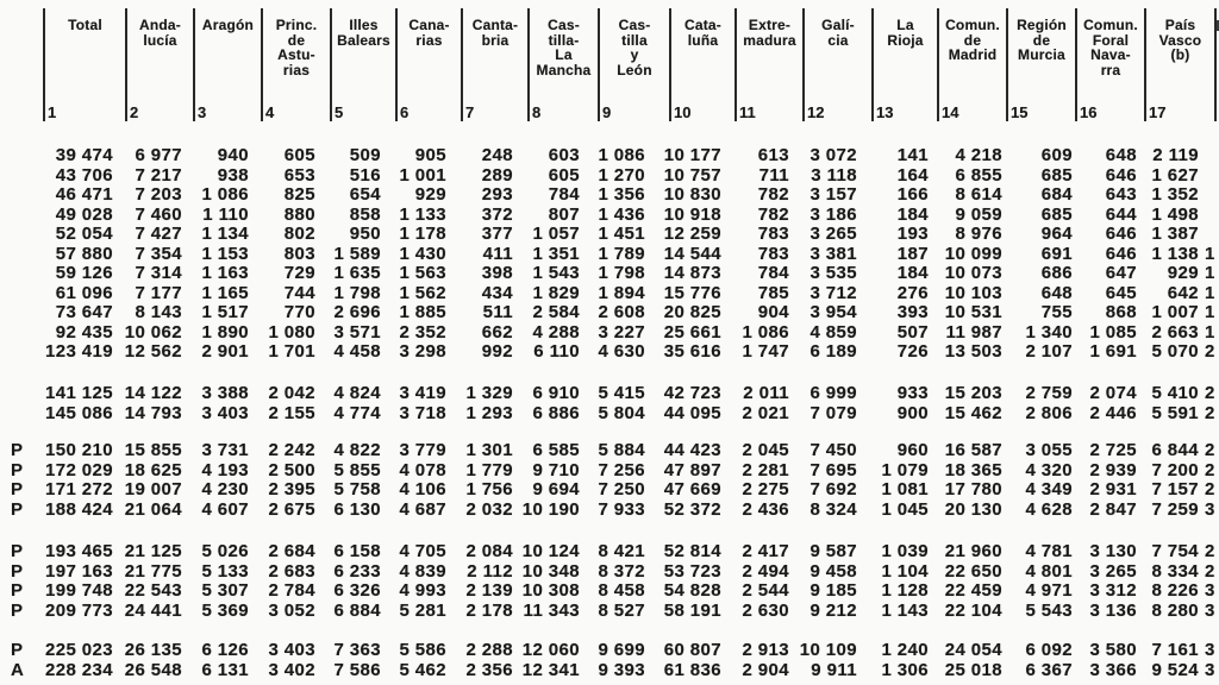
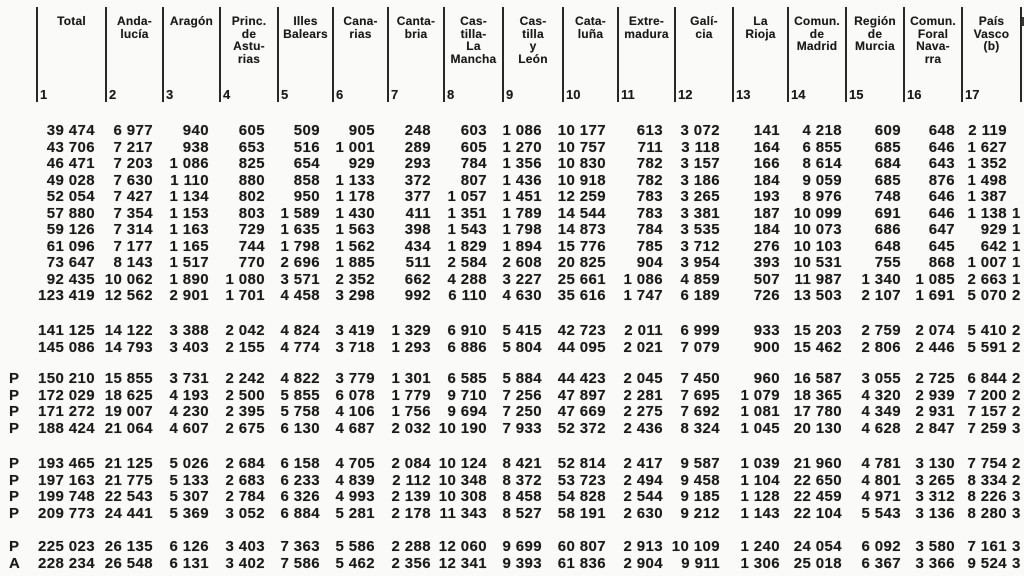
  Total
  1
  Anda-
  lucía
  2
  Aragón
  3
  Princ.
  de
  Astu-
  rias
  4
  Illes
  Balears
  5
  Cana-
  rias
  6
  Canta-
  bria
  7
  Cas-
  tilla-
  La
  Mancha
  8
  Cas-
  tilla
  y
  León
  9
  Cata-
  luña
  10
  Extre-
  madura
  11
  Galí-
  cia
  12
  La
  Rioja
  13
  Comun.
  de
  Madrid
  14
  Región
  de
  Murcia
  15
  Comun.
  Foral
  Nava-
  rra
  16
  País
  Vasco
  (b)
  17
  39 474
  6 977
  940
  605
  509
  905
  248
  603
  1 086
  10 177
  613
  3 072
  141
  4 218
  609
  648
  2 119
  43 706
  7 217
  938
  653
  516
  1 001
  289
  605
  1 270
  10 757
  711
  3 118
  164
  6 855
  685
  646
  1 627
  46 471
  7 203
  1 086
  825
  654
  929
  293
  784
  1 356
  10 830
  782
  3 157
  166
  8 614
  684
  643
  1 352
  49 028
- 7 460
+ 7 630
  1 110
  880
  858
  1 133
  372
  807
  1 436
  10 918
  782
  3 186
  184
  9 059
  685
- 644
+ 876
  1 498
  52 054
  7 427
  1 134
  802
  950
  1 178
  377
  1 057
  1 451
  12 259
  783
  3 265
  193
  8 976
- 964
+ 748
  646
  1 387
  57 880
  7 354
  1 153
  803
  1 589
  1 430
  411
  1 351
  1 789
  14 544
  783
  3 381
  187
  10 099
  691
  646
  1 138
  1
  59 126
  7 314
  1 163
  729
  1 635
  1 563
  398
  1 543
  1 798
  14 873
  784
  3 535
  184
  10 073
  686
  647
  929
  1
  61 096
  7 177
  1 165
  744
  1 798
  1 562
  434
  1 829
  1 894
  15 776
  785
  3 712
  276
  10 103
  648
  645
  642
  1
  73 647
  8 143
  1 517
  770
  2 696
  1 885
  511
  2 584
  2 608
  20 825
  904
  3 954
  393
  10 531
  755
  868
  1 007
  1
  92 435
  10 062
  1 890
  1 080
  3 571
  2 352
  662
  4 288
  3 227
  25 661
  1 086
  4 859
  507
  11 987
  1 340
  1 085
  2 663
  1
  123 419
  12 562
  2 901
  1 701
  4 458
  3 298
  992
  6 110
  4 630
  35 616
  1 747
  6 189
  726
  13 503
  2 107
  1 691
  5 070
  2
  141 125
  14 122
  3 388
  2 042
  4 824
  3 419
  1 329
  6 910
  5 415
  42 723
  2 011
  6 999
  933
  15 203
  2 759
  2 074
  5 410
  2
  145 086
  14 793
  3 403
  2 155
  4 774
  3 718
  1 293
  6 886
  5 804
  44 095
  2 021
  7 079
  900
  15 462
  2 806
  2 446
  5 591
  2
  P
  150 210
  15 855
  3 731
  2 242
  4 822
  3 779
  1 301
  6 585
  5 884
  44 423
  2 045
  7 450
  960
  16 587
  3 055
  2 725
  6 844
  2
  P
  172 029
  18 625
  4 193
  2 500
  5 855
- 4 078
+ 6 078
  1 779
  9 710
  7 256
  47 897
  2 281
  7 695
  1 079
  18 365
  4 320
  2 939
  7 200
  2
  P
  171 272
  19 007
  4 230
  2 395
  5 758
  4 106
  1 756
  9 694
  7 250
  47 669
  2 275
  7 692
  1 081
  17 780
  4 349
  2 931
  7 157
  2
  P
  188 424
  21 064
  4 607
  2 675
  6 130
  4 687
  2 032
  10 190
  7 933
  52 372
  2 436
  8 324
  1 045
  20 130
  4 628
  2 847
  7 259
  3
  P
  193 465
  21 125
  5 026
  2 684
  6 158
  4 705
  2 084
  10 124
  8 421
  52 814
  2 417
  9 587
  1 039
  21 960
  4 781
  3 130
  7 754
  2
  P
  197 163
  21 775
  5 133
  2 683
  6 233
  4 839
  2 112
  10 348
  8 372
  53 723
  2 494
  9 458
  1 104
  22 650
  4 801
  3 265
  8 334
  2
  P
  199 748
  22 543
  5 307
  2 784
  6 326
  4 993
  2 139
  10 308
  8 458
  54 828
  2 544
  9 185
  1 128
  22 459
  4 971
  3 312
  8 226
  3
  P
  209 773
  24 441
  5 369
  3 052
  6 884
  5 281
  2 178
  11 343
  8 527
  58 191
  2 630
  9 212
  1 143
  22 104
  5 543
  3 136
  8 280
  3
  P
  225 023
  26 135
  6 126
  3 403
  7 363
  5 586
  2 288
  12 060
  9 699
  60 807
  2 913
  10 109
  1 240
  24 054
  6 092
  3 580
  7 161
  3
  A
  228 234
  26 548
  6 131
  3 402
  7 586
  5 462
  2 356
  12 341
  9 393
  61 836
  2 904
  9 911
  1 306
  25 018
  6 367
  3 366
  9 524
  3
